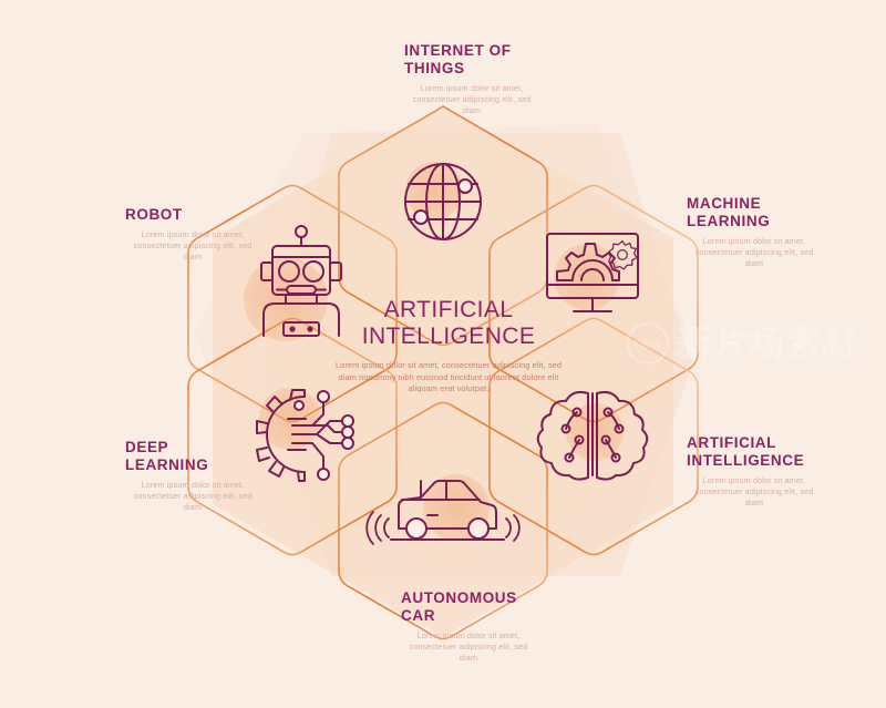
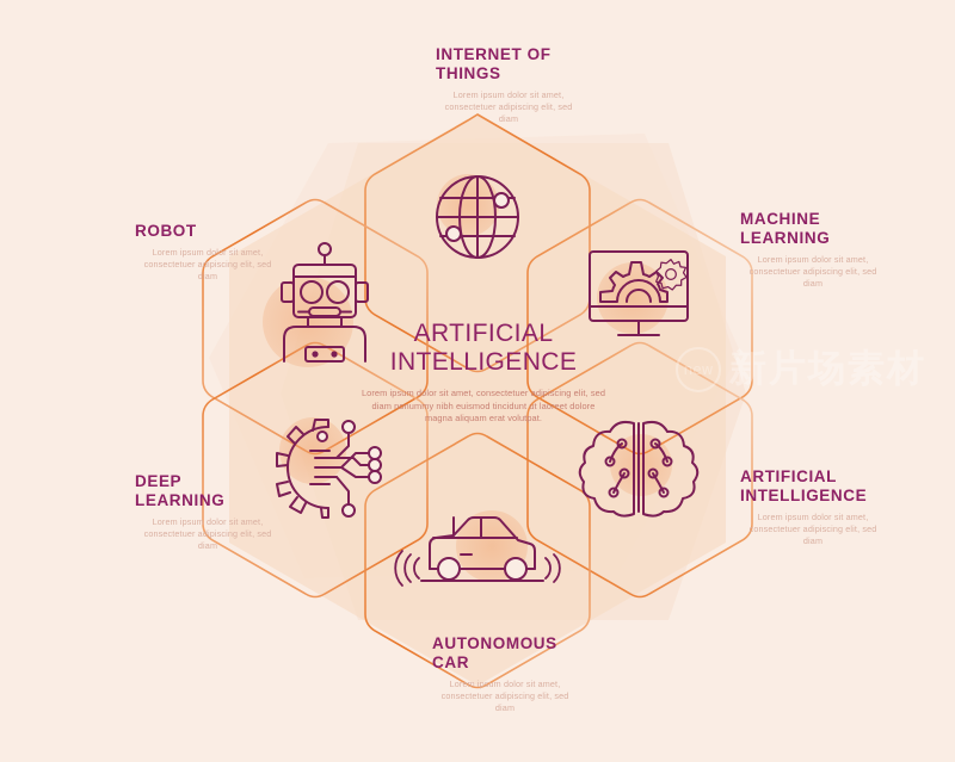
  ARTIFICIAL
  INTELLIGENCE
- Lorem ipsum dolor sit amet, consectetuer adipiscing elit, sed diam nonummy nibh euismod tincidunt ut laoreet dolore elit aliquam erat volutpat.
+ Lorem ipsum dolor sit amet, consectetuer adipiscing elit, sed diam nonummy nibh euismod tincidunt ut laoreet dolore magna aliquam erat volutpat.
  INTERNET OF
  THINGS
  Lorem ipsum dolor sit amet, consectetuer adipiscing elit, sed diam
  MACHINE
  LEARNING
  Lorem ipsum dolor sit amet, consectetuer adipiscing elit, sed diam
  ARTIFICIAL
  INTELLIGENCE
  Lorem ipsum dolor sit amet, consectetuer adipiscing elit, sed diam
  AUTONOMOUS
  CAR
  Lorem ipsum dolor sit amet, consectetuer adipiscing elit, sed diam
  DEEP
  LEARNING
  Lorem ipsum dolor sit amet, consectetuer adipiscing elit, sed diam
  ROBOT
  Lorem ipsum dolor sit amet, consectetuer adipiscing elit, sed diam
  new
  新片场素材
